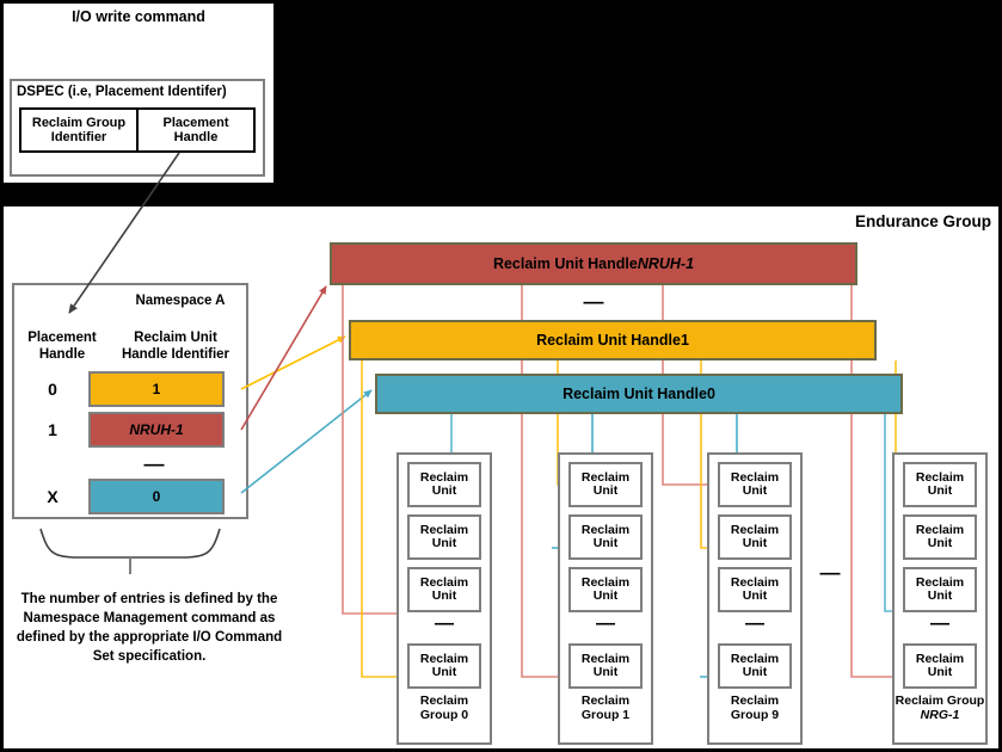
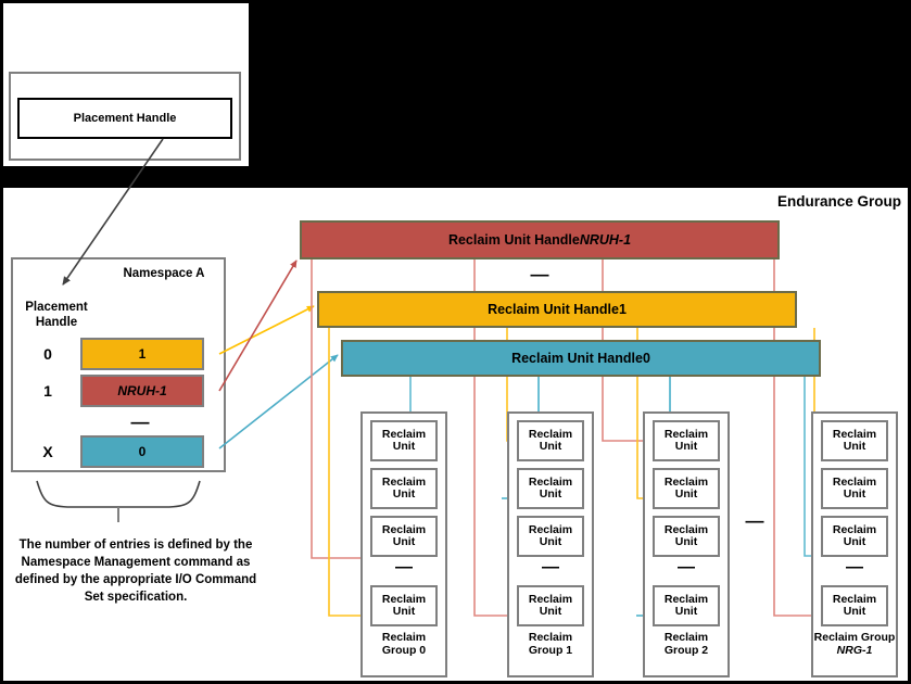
  Endurance Group
- I/O write command
- DSPEC (i.e, Placement Identifer)
- Reclaim Group Identifier
  Placement Handle
  Namespace A
  Placement Handle
- Reclaim Unit Handle Identifier
  0
  1
  1
  NRUH-1
  —
  X
  0
  The number of entries is defined by the Namespace Management command as defined by the appropriate I/O Command Set specification.
  Reclaim Unit Handle
  NRUH-1
  Reclaim Unit Handle
  1
  Reclaim Unit Handle
  0
  —
  Reclaim
  Unit
  Reclaim
  Unit
  Reclaim
  Unit
  —
  Reclaim
  Unit
  Reclaim
  Group 0
  Reclaim
  Unit
  Reclaim
  Unit
  Reclaim
  Unit
  —
  Reclaim
  Unit
  Reclaim
  Group 1
  Reclaim
  Unit
  Reclaim
  Unit
  Reclaim
  Unit
  —
  Reclaim
  Unit
  Reclaim
- Group 9
+ Group 2
  Reclaim
  Unit
  Reclaim
  Unit
  Reclaim
  Unit
  —
  Reclaim
  Unit
  Reclaim Group
  NRG-1
  —
